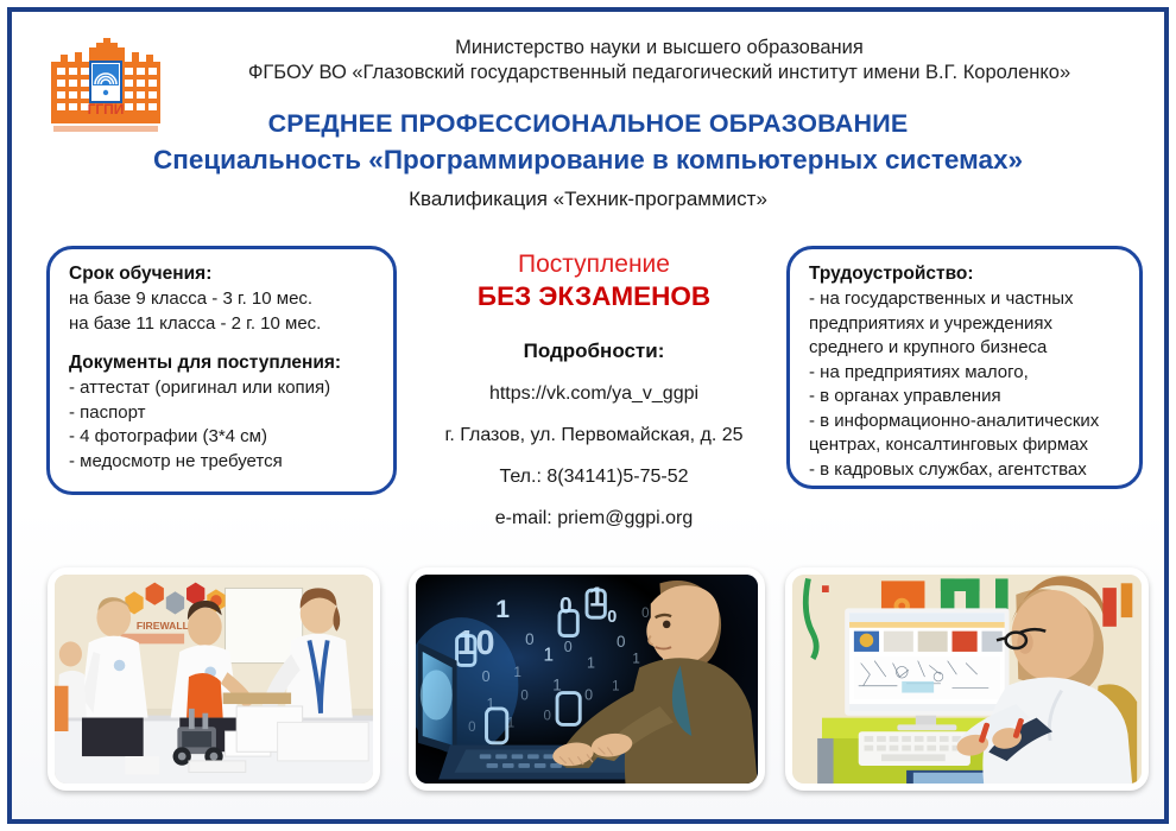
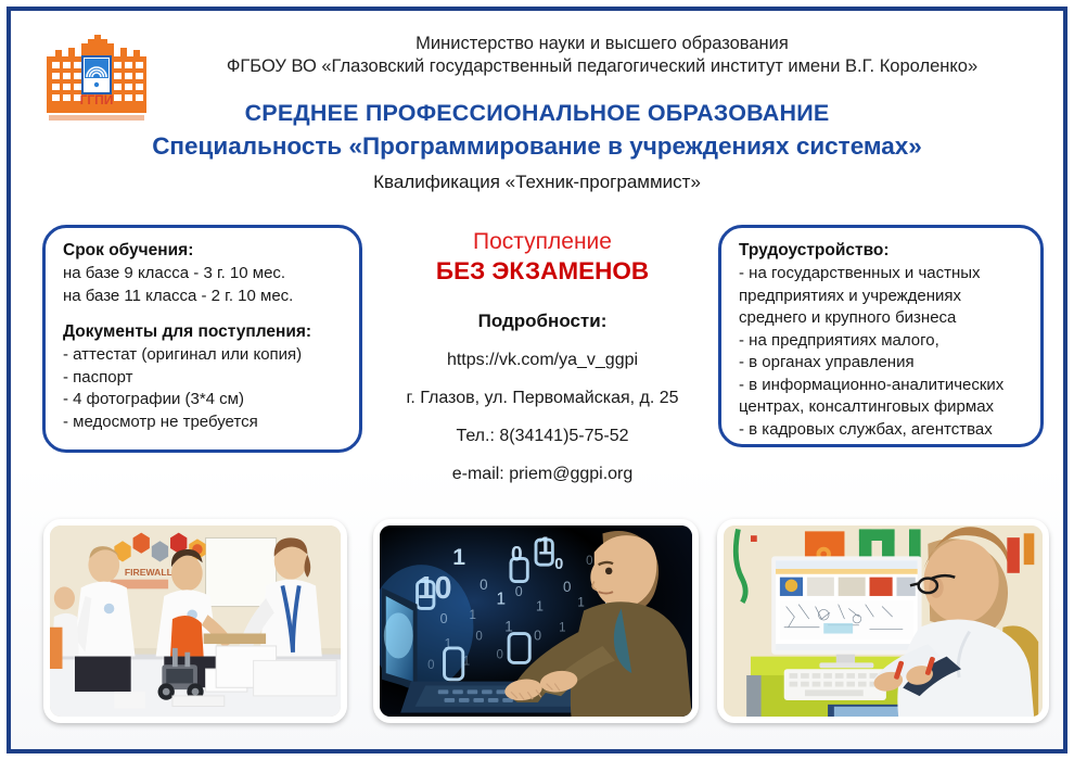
  ГГПИ
  Министерство науки и высшего образования
  ФГБОУ ВО «Глазовский государственный педагогический институт имени В.Г. Короленко»
  СРЕДНЕЕ ПРОФЕССИОНАЛЬНОЕ ОБРАЗОВАНИЕ
- Специальность «Программирование в компьютерных системах»
+ Специальность «Программирование в учреждениях системах»
  Квалификация «Техник-программист»
  Срок обучения:
  на базе 9 класса - 3 г. 10 мес.
  на базе 11 класса - 2 г. 10 мес.
  Документы для поступления:
  - аттестат (оригинал или копия)
  - паспорт
  - 4 фотографии (3*4 см)
  - медосмотр не требуется
  Поступление
  БЕЗ ЭКЗАМЕНОВ
  Подробности:
  https://vk.com/ya_v_ggpi
  г. Глазов, ул. Первомайская, д. 25
  Тел.: 8(34141)5-75-52
  e-mail: priem@ggpi.org
  Трудоустройство:
  - на государственных и частных
  предприятиях и учреждениях
  среднего и крупного бизнеса
  - на предприятиях малого,
  - в органах управления
  - в информационно-аналитических
  центрах, консалтинговых фирмах
  - в кадровых службах, агентствах
  FIREWALL
  1
  10
  0
  1
  0
  0
  1
  0
  1
  0
  1
  0
  1
  1
  0
  1
  0
  1
  0
  1
  0
  0
